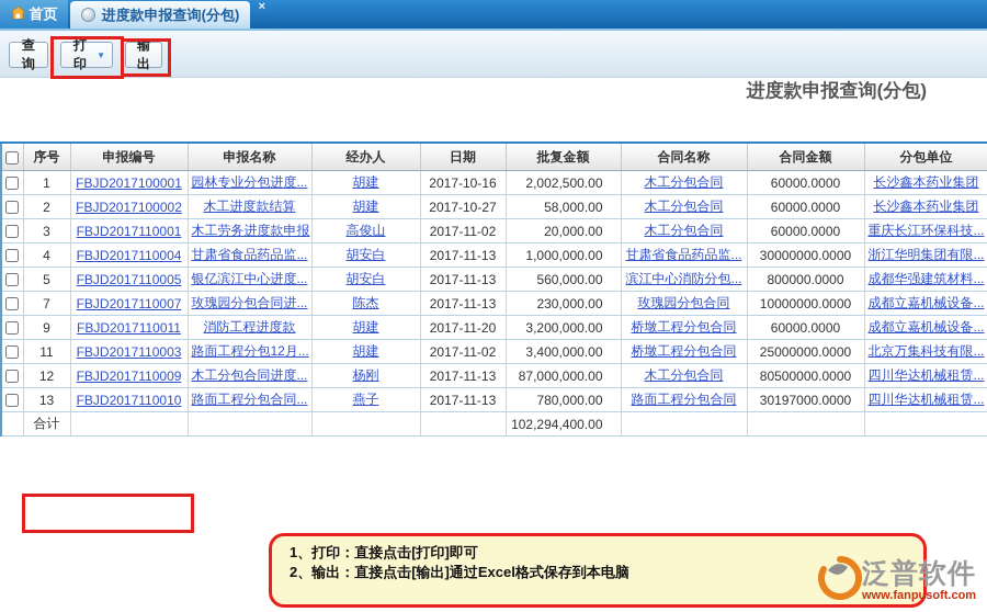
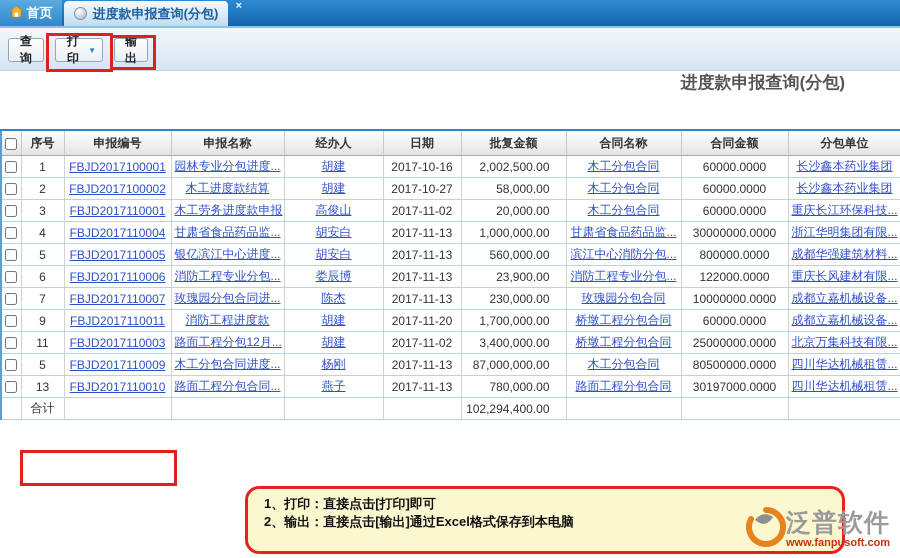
  首页
  进度款申报查询(分包)
  ×
  查询
  打印
  ▼
  输出
  进度款申报查询(分包)
  	序号	申报编号	申报名称	经办人	日期	批复金额	合同名称	合同金额	分包单位
  	1	FBJD2017100001	园林专业分包进度...	胡建	2017-10-16	2,002,500.00	木工分包合同	60000.0000	长沙鑫本药业集团
  	2	FBJD2017100002	木工进度款结算	胡建	2017-10-27	58,000.00	木工分包合同	60000.0000	长沙鑫本药业集团
  	3	FBJD2017110001	木工劳务进度款申报	高俊山	2017-11-02	20,000.00	木工分包合同	60000.0000	重庆长江环保科技...
  	4	FBJD2017110004	甘肃省食品药品监...	胡安白	2017-11-13	1,000,000.00	甘肃省食品药品监...	30000000.0000	浙江华明集团有限...
  	5	FBJD2017110005	银亿滨江中心进度...	胡安白	2017-11-13	560,000.00	滨江中心消防分包...	800000.0000	成都华强建筑材料...
+ 	6	FBJD2017110006	消防工程专业分包...	娄辰博	2017-11-13	23,900.00	消防工程专业分包...	122000.0000	重庆长风建材有限...
  	7	FBJD2017110007	玫瑰园分包合同进...	陈杰	2017-11-13	230,000.00	玫瑰园分包合同	10000000.0000	成都立嘉机械设备...
- 	9	FBJD2017110011	消防工程进度款	胡建	2017-11-20	3,200,000.00	桥墩工程分包合同	60000.0000	成都立嘉机械设备...
+ 	9	FBJD2017110011	消防工程进度款	胡建	2017-11-20	1,700,000.00	桥墩工程分包合同	60000.0000	成都立嘉机械设备...
  	11	FBJD2017110003	路面工程分包12月...	胡建	2017-11-02	3,400,000.00	桥墩工程分包合同	25000000.0000	北京万集科技有限...
- 	12	FBJD2017110009	木工分包合同进度...	杨刚	2017-11-13	87,000,000.00	木工分包合同	80500000.0000	四川华达机械租赁...
+ 	5	FBJD2017110009	木工分包合同进度...	杨刚	2017-11-13	87,000,000.00	木工分包合同	80500000.0000	四川华达机械租赁...
  	13	FBJD2017110010	路面工程分包合同...	燕子	2017-11-13	780,000.00	路面工程分包合同	30197000.0000	四川华达机械租赁...
  	合计					102,294,400.00
  1、打印：直接点击[打印]即可
  2、输出：直接点击[输出]通过Excel格式保存到本电脑
  泛普软件
  www.fanpusoft.com
